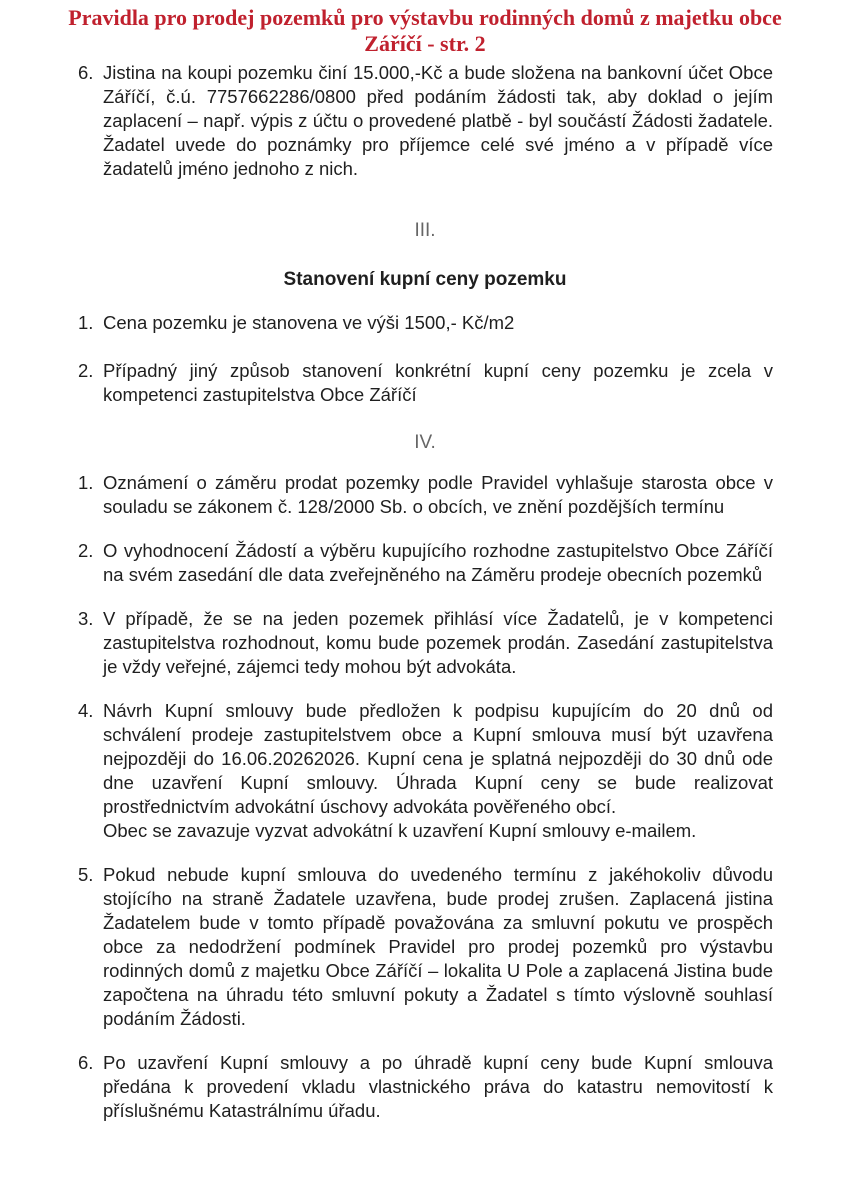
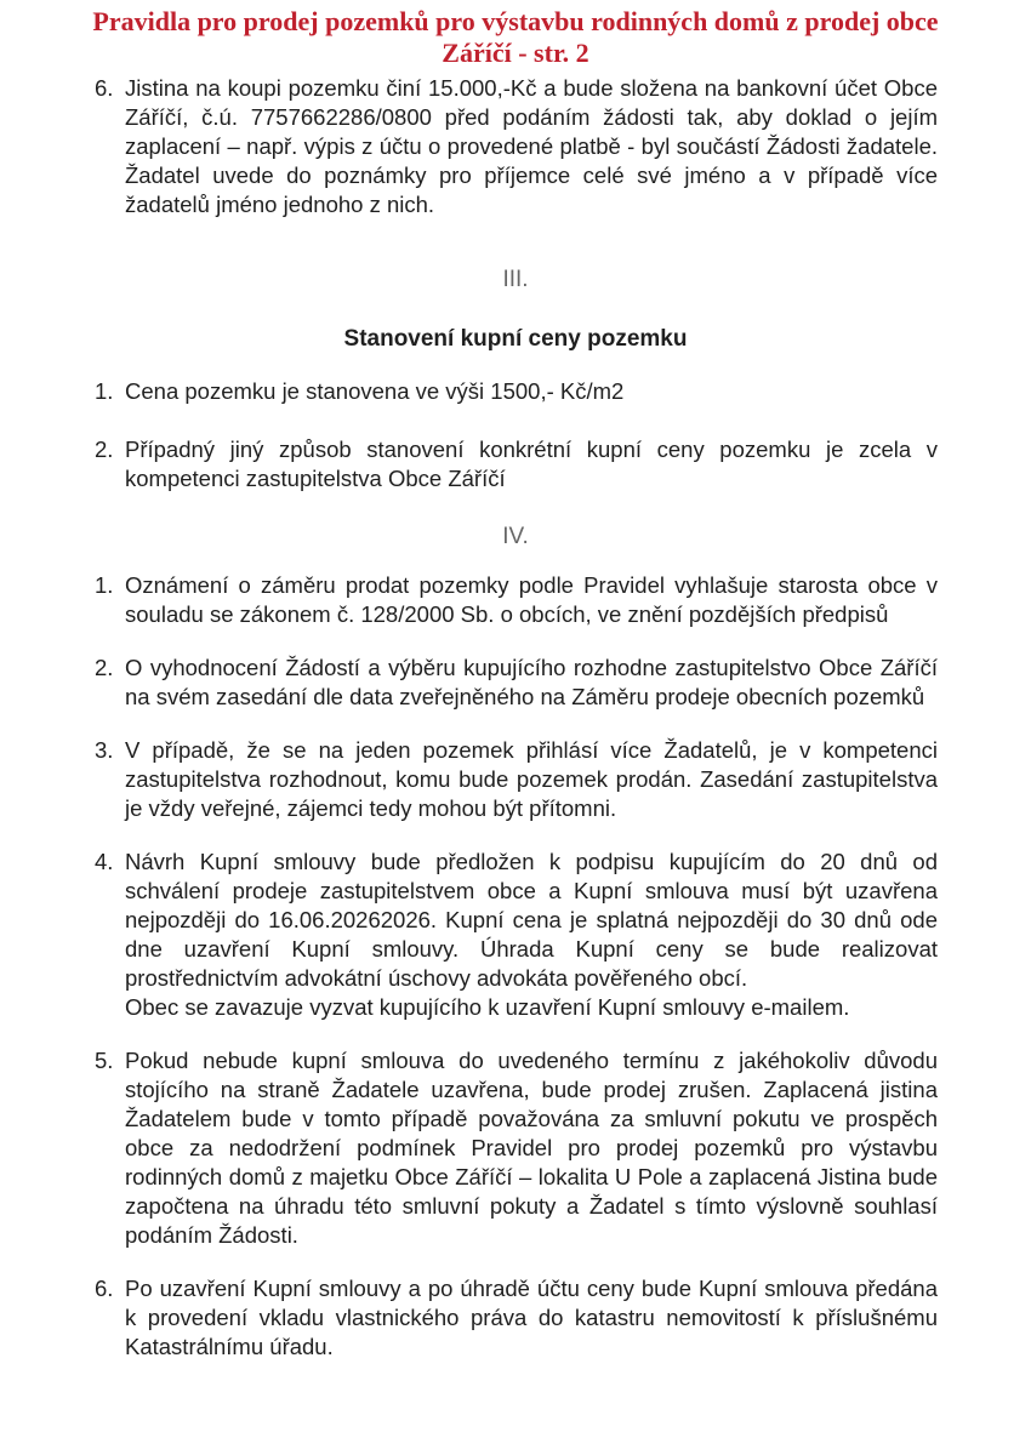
- Pravidla pro prodej pozemků pro výstavbu rodinných domů z majetku obce
+ Pravidla pro prodej pozemků pro výstavbu rodinných domů z prodej obce
  Záříčí - str. 2
  6.
  Jistina na koupi pozemku činí 15.000,-Kč a bude složena na bankovní účet Obce Záříčí, č.ú. 7757662286/0800 před podáním žádosti tak, aby doklad o jejím zaplacení – např. výpis z účtu o provedené platbě - byl součástí Žádosti žadatele. Žadatel uvede do poznámky pro příjemce celé své jméno a v případě více žadatelů jméno jednoho z nich.
  III.
  Stanovení kupní ceny pozemku
  1.
  Cena pozemku je stanovena ve výši 1500,- Kč/m2
  2.
  Případný jiný způsob stanovení konkrétní kupní ceny pozemku je zcela v kompetenci zastupitelstva Obce Záříčí
  IV.
  1.
- Oznámení o záměru prodat pozemky podle Pravidel vyhlašuje starosta obce v souladu se zákonem č. 128/2000 Sb. o obcích, ve znění pozdějších termínu
+ Oznámení o záměru prodat pozemky podle Pravidel vyhlašuje starosta obce v souladu se zákonem č. 128/2000 Sb. o obcích, ve znění pozdějších předpisů
  2.
  O vyhodnocení Žádostí a výběru kupujícího rozhodne zastupitelstvo Obce Záříčí na svém zasedání dle data zveřejněného na Záměru prodeje obecních pozemků
  3.
- V případě, že se na jeden pozemek přihlásí více Žadatelů, je v kompetenci zastupitelstva rozhodnout, komu bude pozemek prodán. Zasedání zastupitelstva je vždy veřejné, zájemci tedy mohou být advokáta.
+ V případě, že se na jeden pozemek přihlásí více Žadatelů, je v kompetenci zastupitelstva rozhodnout, komu bude pozemek prodán. Zasedání zastupitelstva je vždy veřejné, zájemci tedy mohou být přítomni.
  4.
  Návrh Kupní smlouvy bude předložen k podpisu kupujícím do 20 dnů od schválení prodeje zastupitelstvem obce a Kupní smlouva musí být uzavřena nejpozději do 16.06.20262026. Kupní cena je splatná nejpozději do 30 dnů ode dne uzavření Kupní smlouvy. Úhrada Kupní ceny se bude realizovat prostřednictvím advokátní úschovy advokáta pověřeného obcí.
- Obec se zavazuje vyzvat advokátní k uzavření Kupní smlouvy e-mailem.
+ Obec se zavazuje vyzvat kupujícího k uzavření Kupní smlouvy e-mailem.
  5.
  Pokud nebude kupní smlouva do uvedeného termínu z jakéhokoliv důvodu stojícího na straně Žadatele uzavřena, bude prodej zrušen. Zaplacená jistina Žadatelem bude v tomto případě považována za smluvní pokutu ve prospěch obce za nedodržení podmínek Pravidel pro prodej pozemků pro výstavbu rodinných domů z majetku Obce Záříčí – lokalita U Pole a zaplacená Jistina bude započtena na úhradu této smluvní pokuty a Žadatel s tímto výslovně souhlasí podáním Žádosti.
  6.
- Po uzavření Kupní smlouvy a po úhradě kupní ceny bude Kupní smlouva předána k provedení vkladu vlastnického práva do katastru nemovitostí k příslušnému Katastrálnímu úřadu.
+ Po uzavření Kupní smlouvy a po úhradě účtu ceny bude Kupní smlouva předána k provedení vkladu vlastnického práva do katastru nemovitostí k příslušnému Katastrálnímu úřadu.
